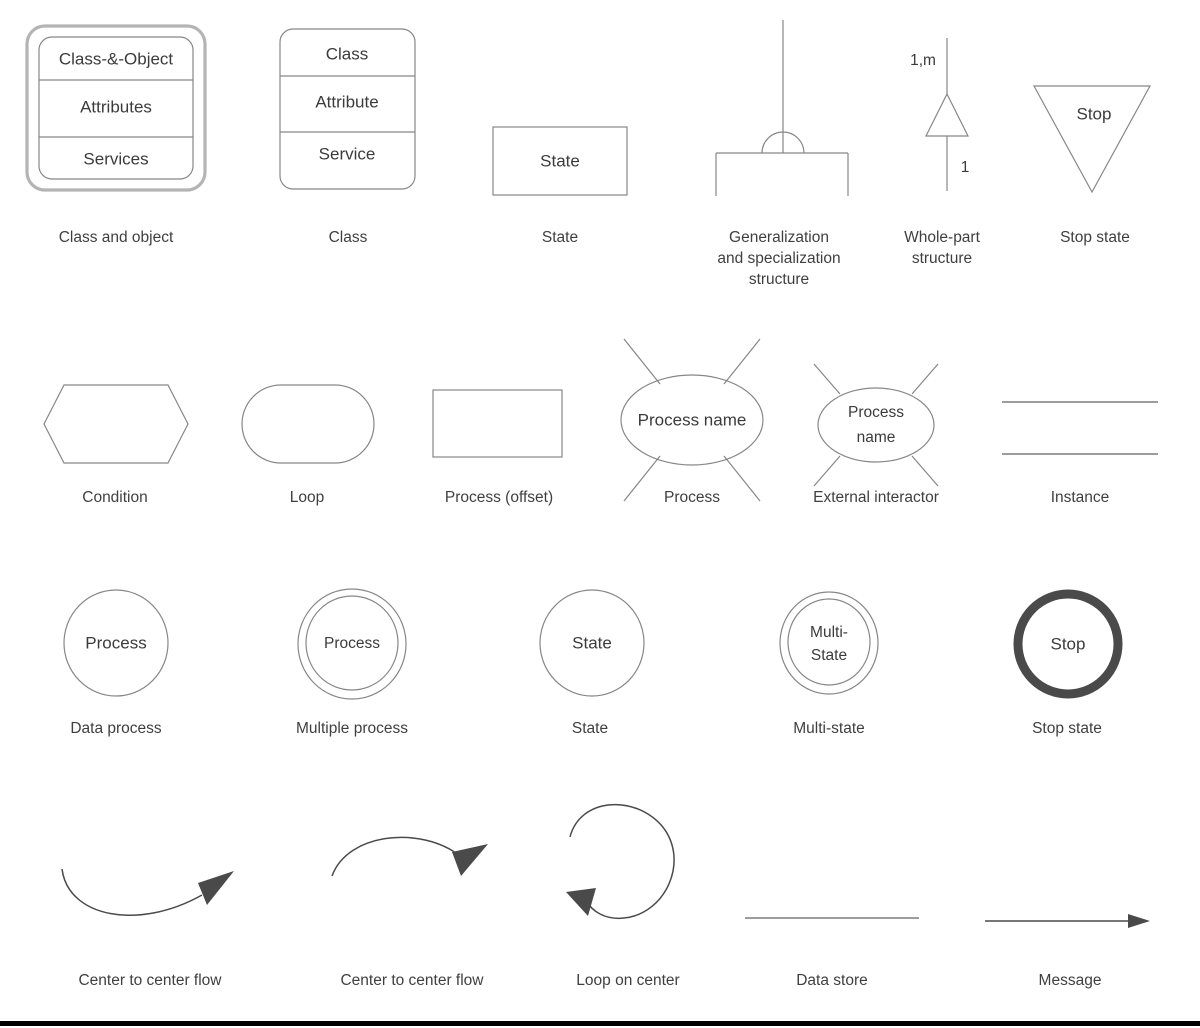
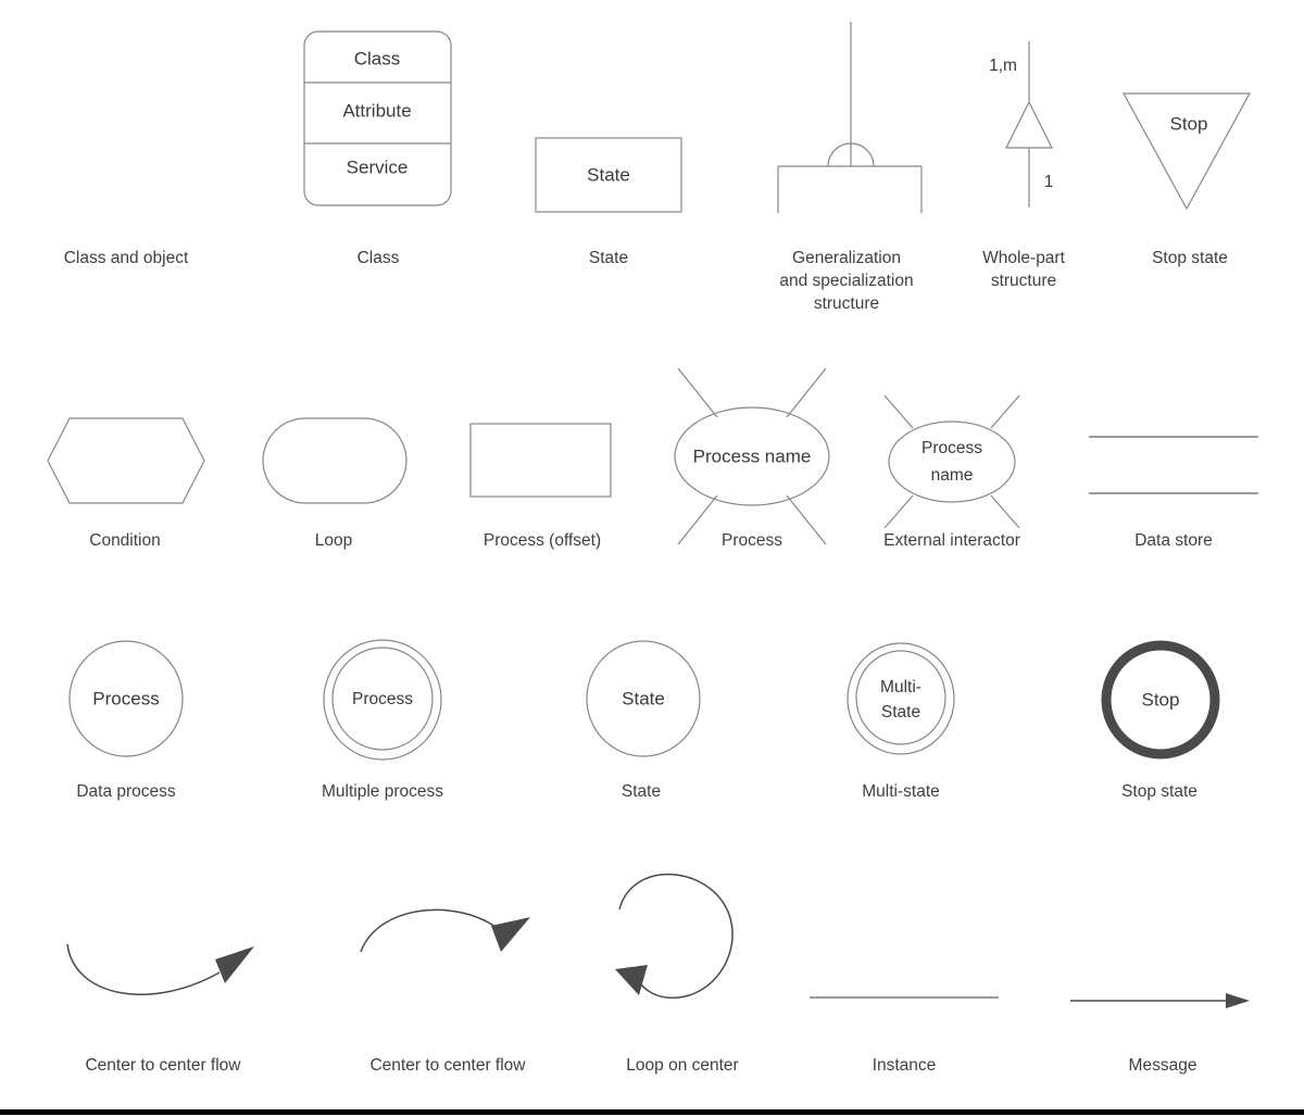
- Class-&-Object
- Attributes
- Services
  Class and object
  Class
  Attribute
  Service
  Class
  State
  State
  Generalization
  and specialization
  structure
  1,m
  1
  Whole-part
  structure
  Stop
  Stop state
  Condition
  Loop
  Process (offset)
  Process name
  Process
  Process
  name
  External interactor
- Instance
+ Data store
  Process
  Data process
  Process
  Multiple process
  State
  State
  Multi-
  State
  Multi-state
  Stop
  Stop state
  Center to center flow
  Center to center flow
  Loop on center
- Data store
+ Instance
  Message
